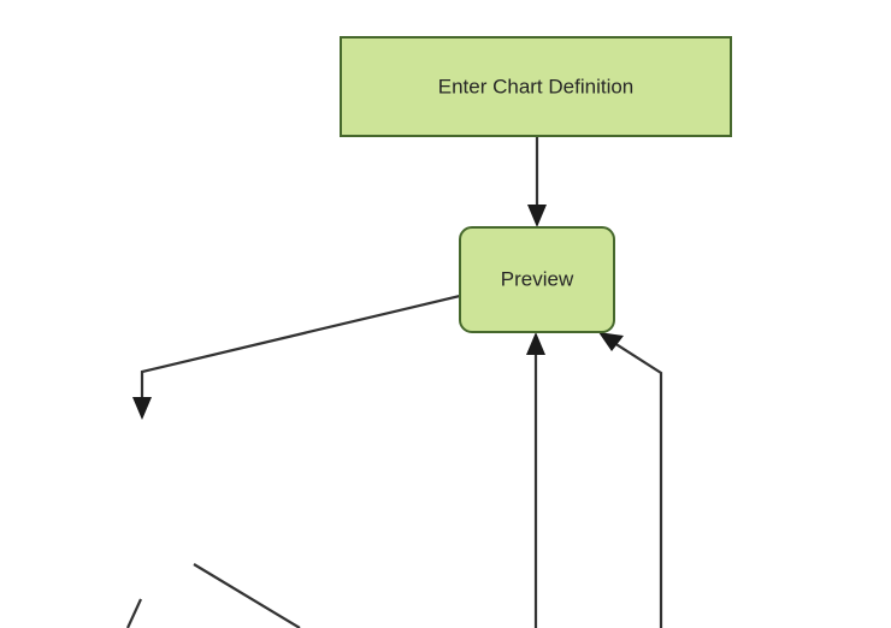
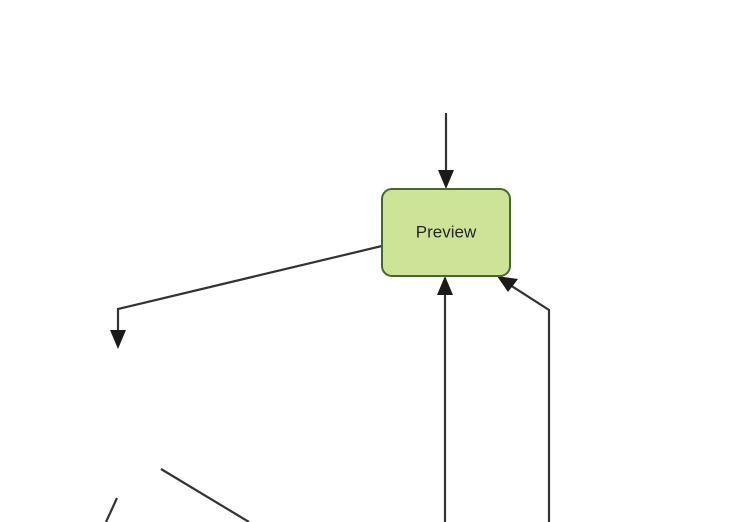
- Enter Chart Definition
  Preview
